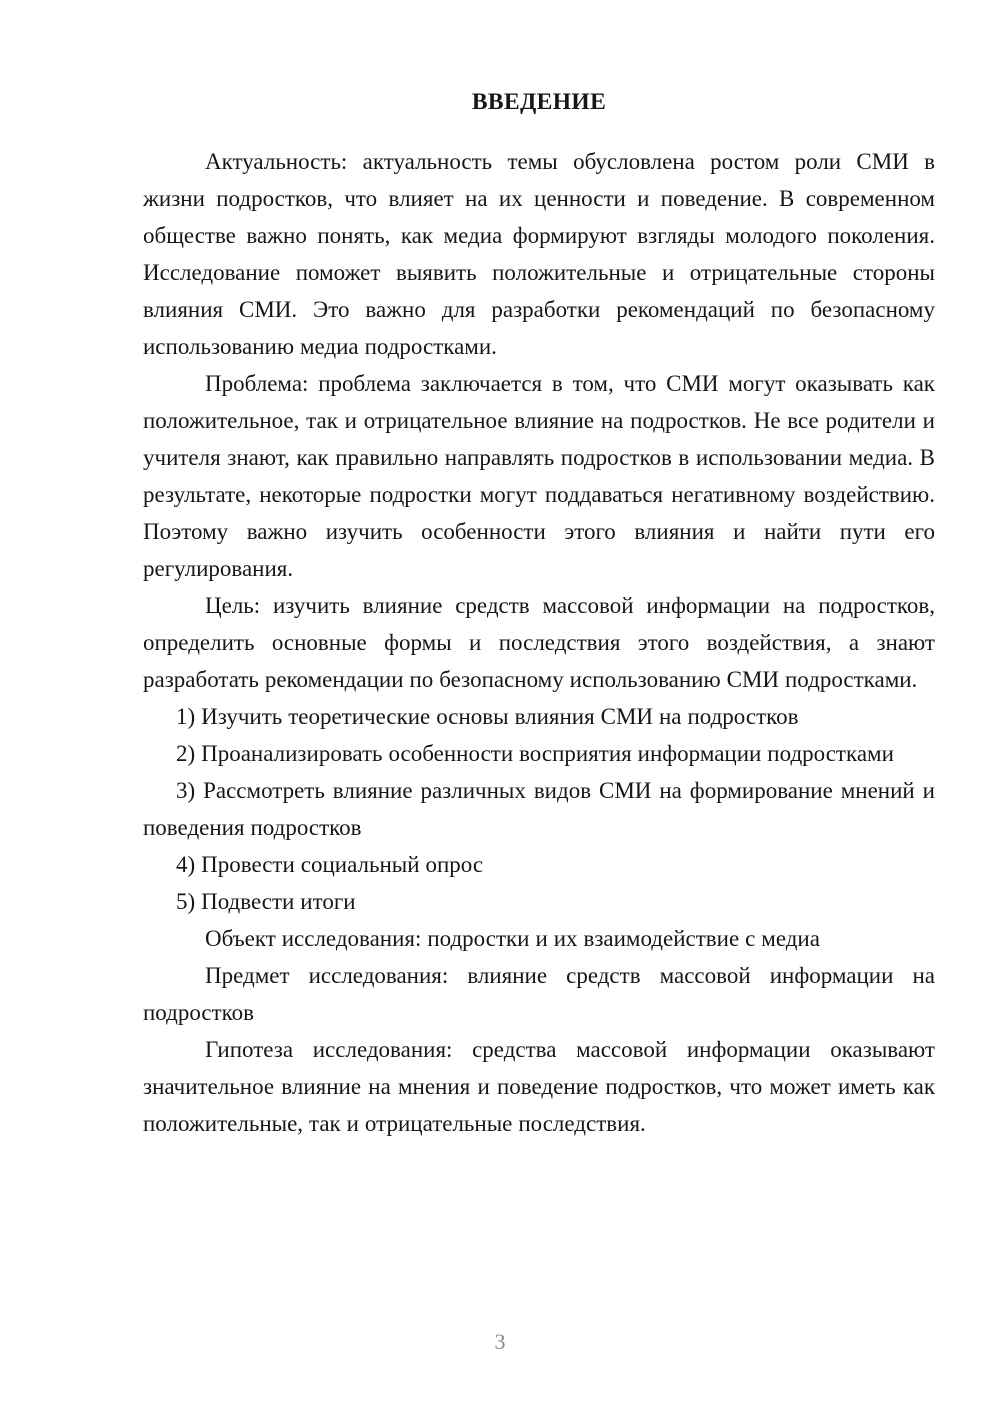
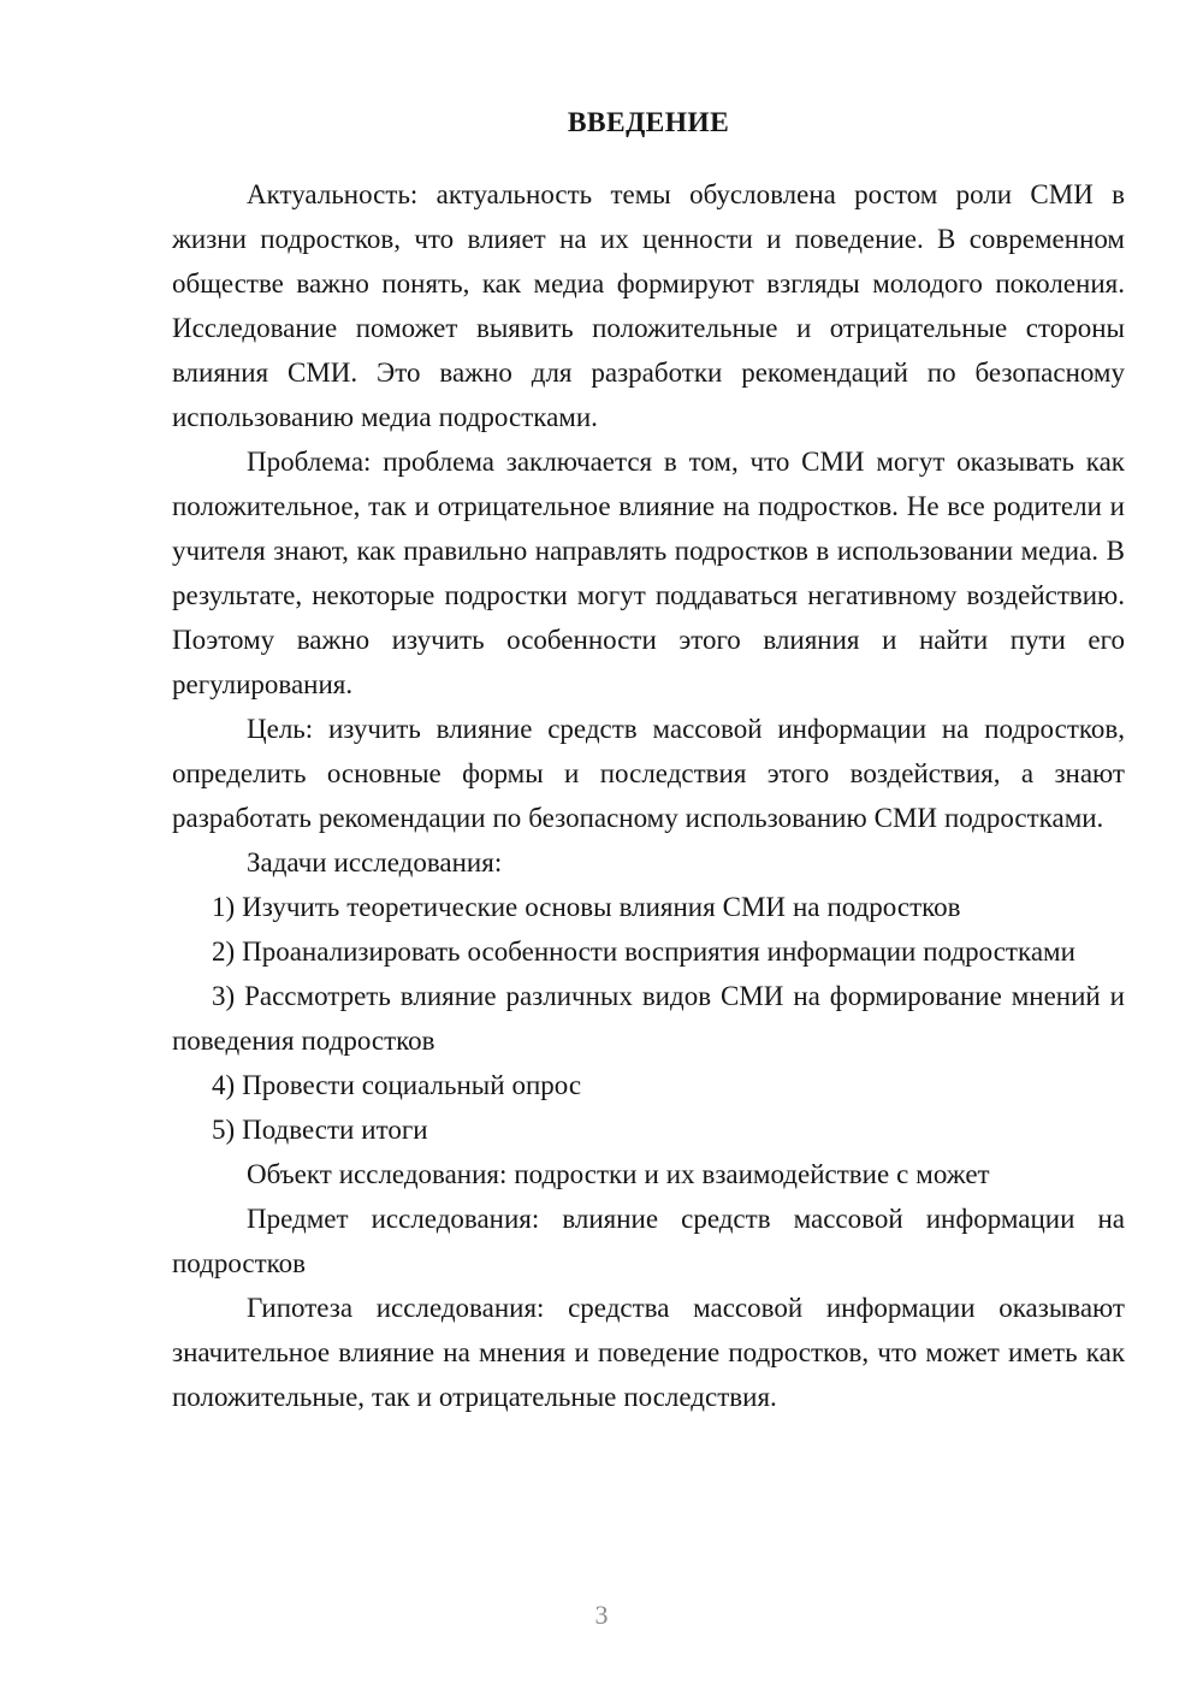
  ВВЕДЕНИЕ
  Актуальность: актуальность темы обусловлена ростом роли СМИ в жизни подростков, что влияет на их ценности и поведение. В современном обществе важно понять, как медиа формируют взгляды молодого поколения. Исследование поможет выявить положительные и отрицательные стороны влияния СМИ. Это важно для разработки рекомендаций по безопасному использованию медиа подростками.
  Проблема: проблема заключается в том, что СМИ могут оказывать как положительное, так и отрицательное влияние на подростков. Не все родители и учителя знают, как правильно направлять подростков в использовании медиа. В результате, некоторые подростки могут поддаваться негативному воздействию. Поэтому важно изучить особенности этого влияния и найти пути его регулирования.
  Цель: изучить влияние средств массовой информации на подростков, определить основные формы и последствия этого воздействия, а знают разработать рекомендации по безопасному использованию СМИ подростками.
+ Задачи исследования:
  1) Изучить теоретические основы влияния СМИ на подростков
  2) Проанализировать особенности восприятия информации подростками
  3) Рассмотреть влияние различных видов СМИ на формирование мнений и поведения подростков
  4) Провести социальный опрос
  5) Подвести итоги
- Объект исследования: подростки и их взаимодействие с медиа
+ Объект исследования: подростки и их взаимодействие с может
  Предмет исследования: влияние средств массовой информации на подростков
  Гипотеза исследования: средства массовой информации оказывают значительное влияние на мнения и поведение подростков, что может иметь как положительные, так и отрицательные последствия.
  3
